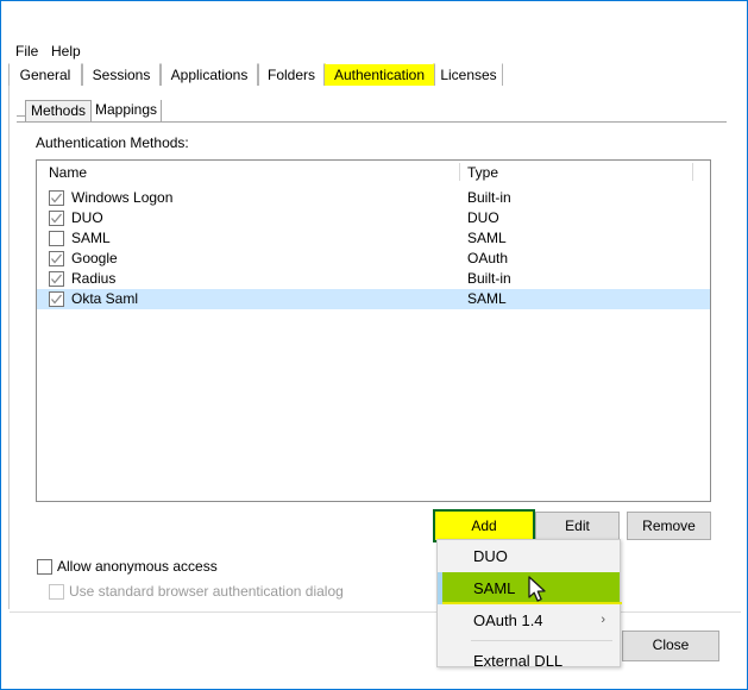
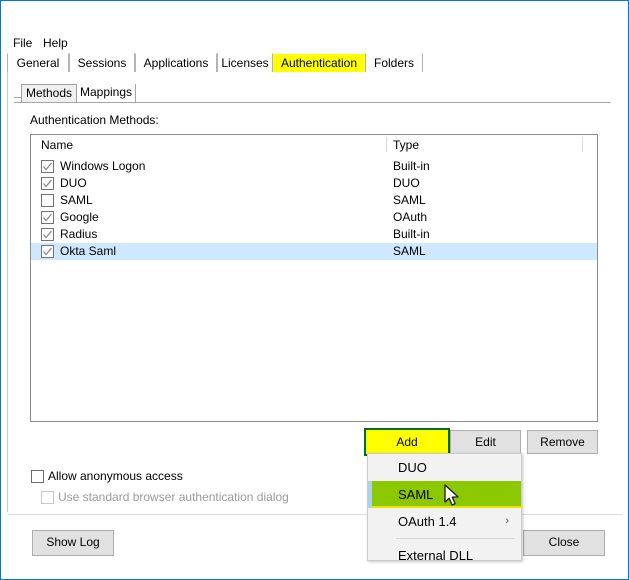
  File
  Help
  General
  Sessions
  Applications
- Folders
+ Licenses
  Authentication
- Licenses
+ Folders
  Methods
  Mappings
  Authentication Methods:
  Name
  Type
  Windows Logon
  Built-in
  DUO
  DUO
  SAML
  SAML
  Google
  OAuth
  Radius
  Built-in
  Okta Saml
  SAML
  Add
  Edit
  Remove
  Allow anonymous access
  Use standard browser authentication dialog
+ Show Log
  Close
  DUO
  SAML
  OAuth 1.4
  ›
  External DLL
